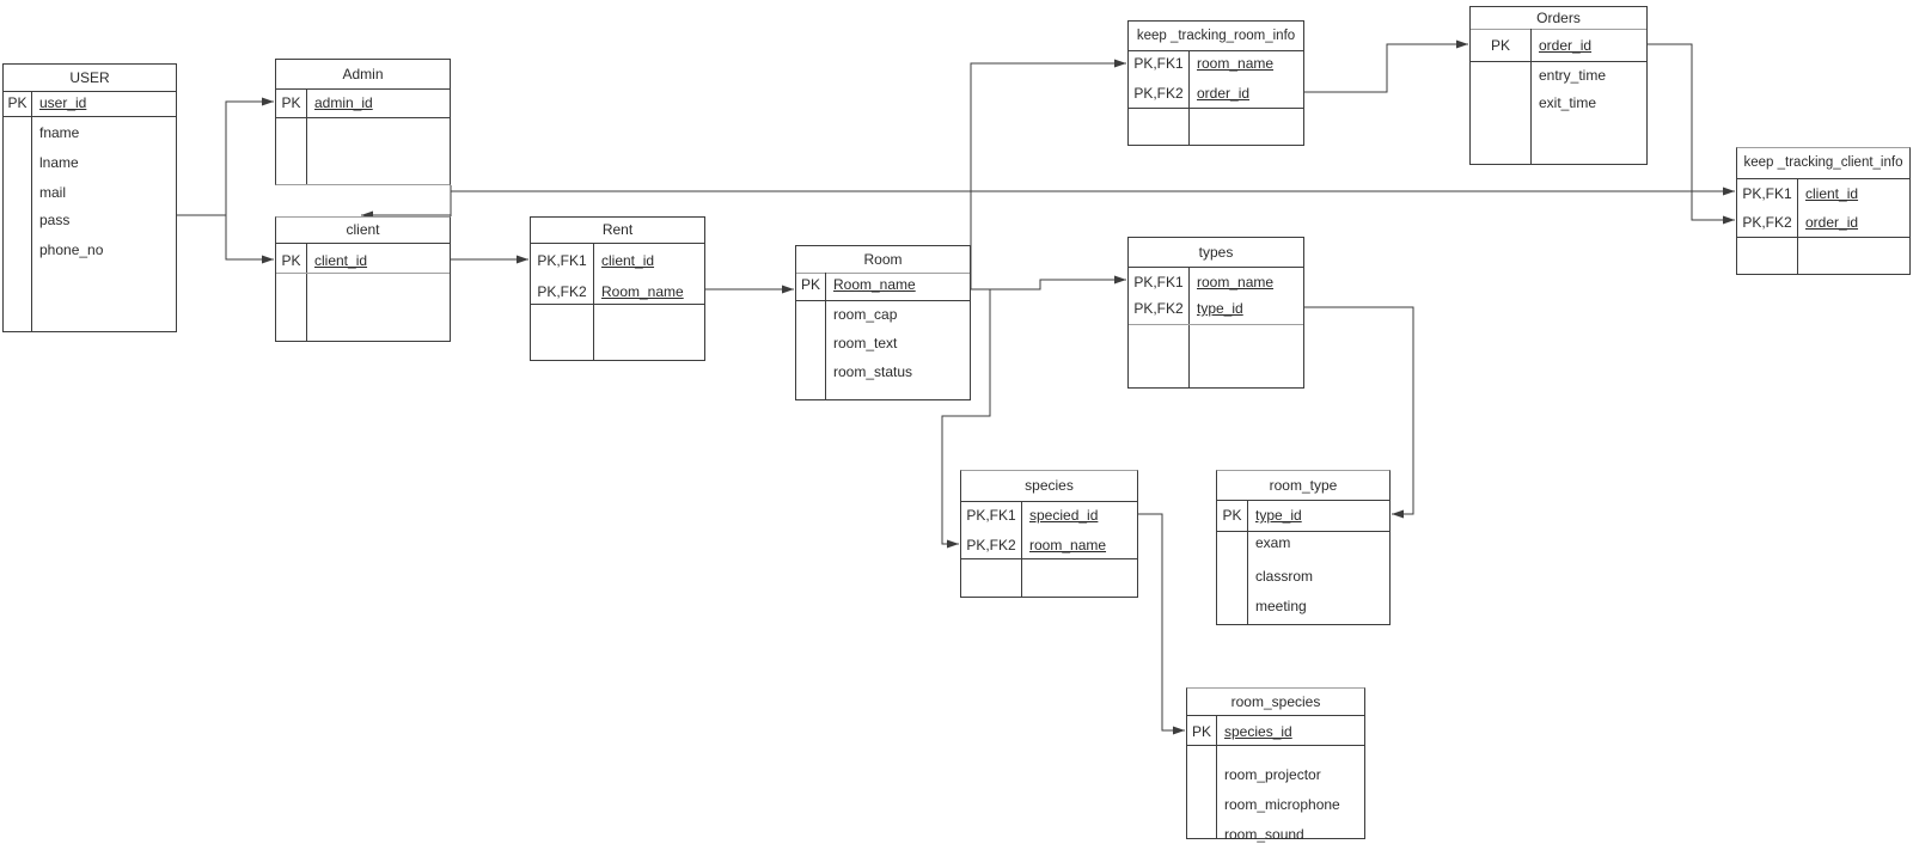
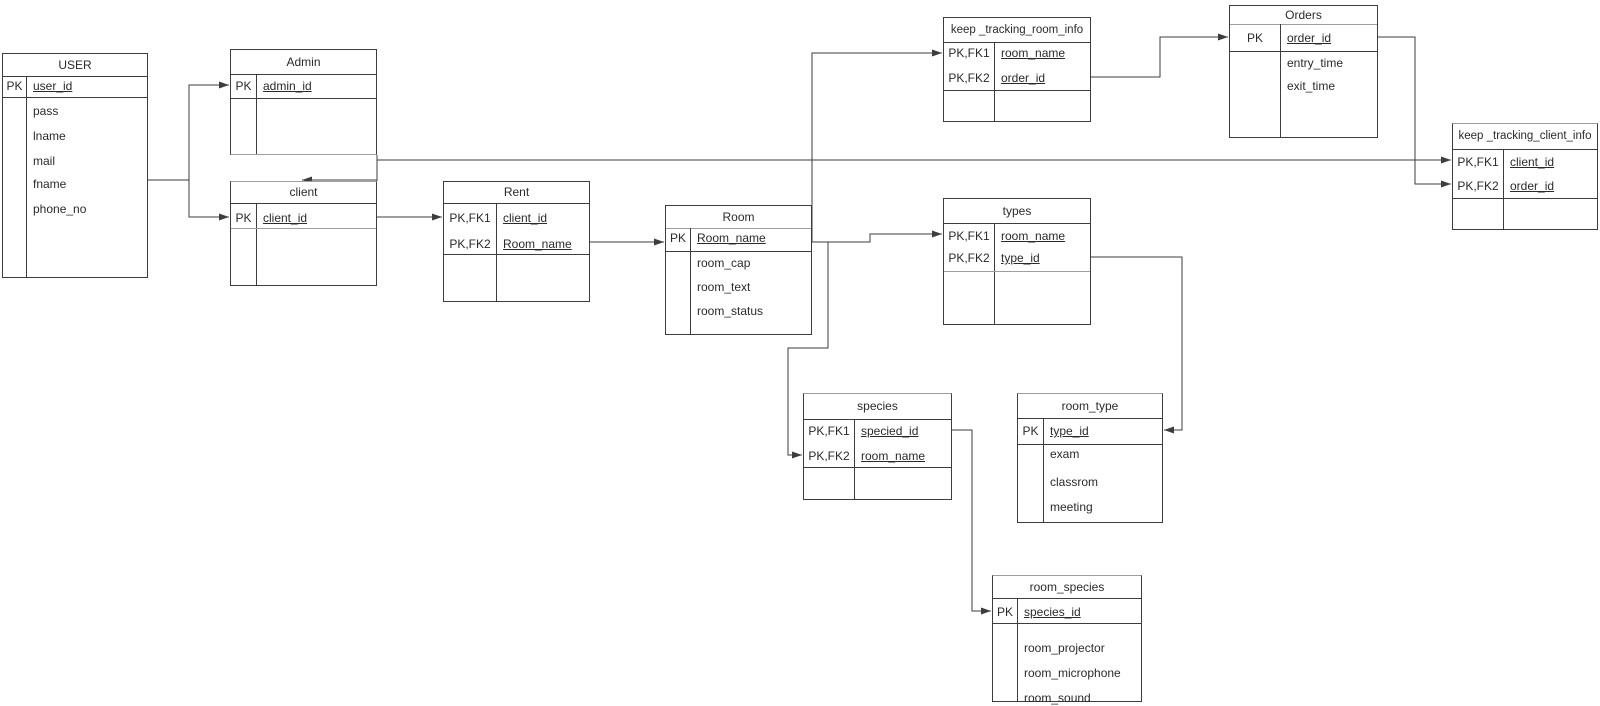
  USER
  PK
  user_id
- fname
+ pass
  lname
  mail
- pass
+ fname
  phone_no
  Admin
  PK
  admin_id
  client
  PK
  client_id
  Rent
  PK,FK1
  client_id
  PK,FK2
  Room_name
  Room
  PK
  Room_name
  room_cap
  room_text
  room_status
  keep _tracking_room_info
  PK,FK1
  room_name
  PK,FK2
  order_id
  Orders
  PK
  order_id
  entry_time
  exit_time
  keep _tracking_client_info
  PK,FK1
  client_id
  PK,FK2
  order_id
  types
  PK,FK1
  room_name
  PK,FK2
  type_id
  species
  PK,FK1
  specied_id
  PK,FK2
  room_name
  room_type
  PK
  type_id
  exam
  classrom
  meeting
  room_species
  PK
  species_id
  room_projector
  room_microphone
  room_sound
